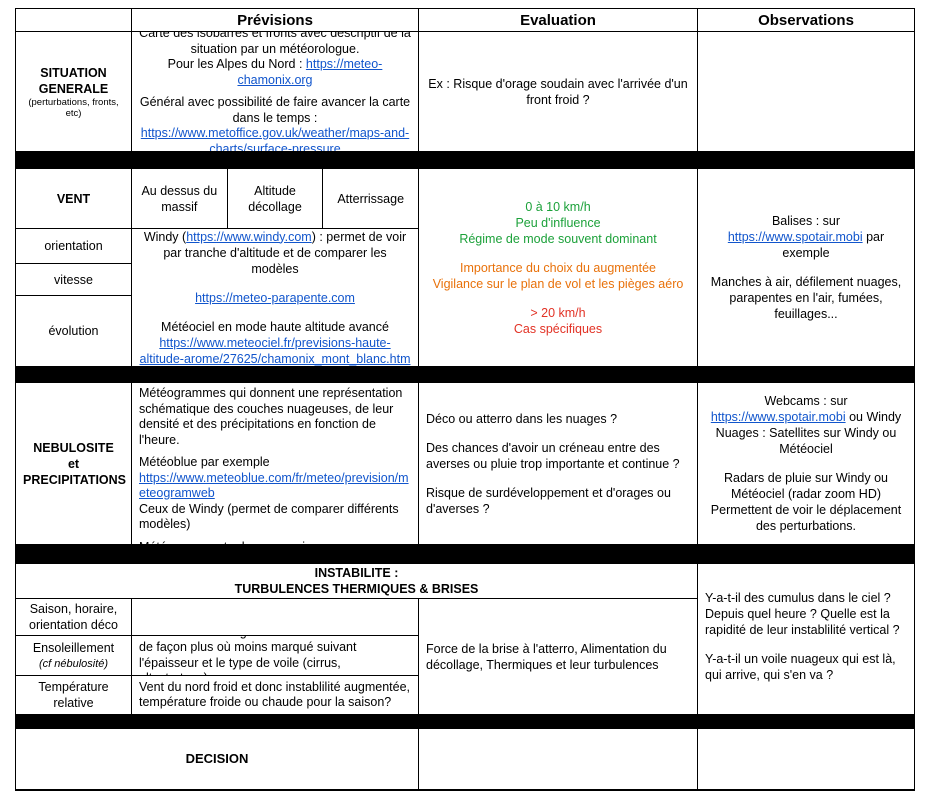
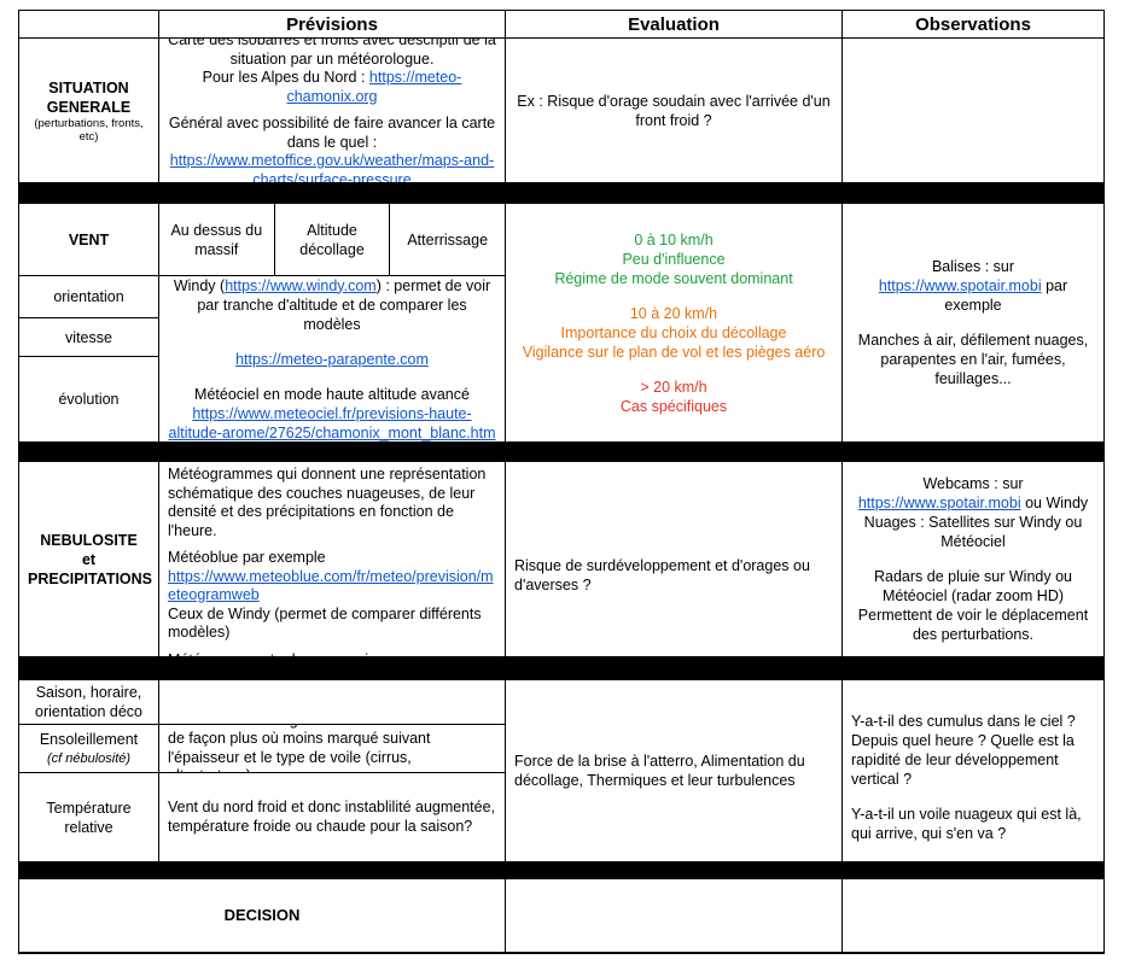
  Prévisions
  Evaluation
  Observations
  SITUATION GENERALE
  (perturbations, fronts, etc)
  Carte des isobarres et fronts avec descriptif de la situation par un météorologue.
  Pour les Alpes du Nord : https://meteo-chamonix.org
- Général avec possibilité de faire avancer la carte dans le temps : https://www.metoffice.gov.uk/weather/maps-and-charts/surface-pressure
+ Général avec possibilité de faire avancer la carte dans le quel : https://www.metoffice.gov.uk/weather/maps-and-charts/surface-pressure
  Ex : Risque d'orage soudain avec l'arrivée d'un front froid ?
  VENT
  orientation
  vitesse
  évolution
  Au dessus du massif
  Altitude décollage
  Atterrissage
  Windy (https://www.windy.com) : permet de voir par tranche d'altitude et de comparer les modèles
  https://meteo-parapente.com
  Météociel en mode haute altitude avancé
  https://www.meteociel.fr/previsions-haute-altitude-arome/27625/chamonix_mont_blanc.htm
  0 à 10 km/h
  Peu d'influence
  Régime de mode souvent dominant
+ 10 à 20 km/h
- Importance du choix du augmentée
+ Importance du choix du décollage
  Vigilance sur le plan de vol et les pièges aéro
  > 20 km/h
  Cas spécifiques
  Balises : sur https://www.spotair.mobi par exemple
  Manches à air, défilement nuages, parapentes en l'air, fumées, feuillages...
  NEBULOSITE
  et
  PRECIPITATIONS
  Météogrammes qui donnent une représentation schématique des couches nuageuses, de leur densité et des précipitations en fonction de l'heure.
  Météoblue par exemple https://www.meteoblue.com/fr/meteo/prevision/meteogramweb
  Ceux de Windy (permet de comparer différents modèles)
- Déco ou atterro dans les nuages ?
- Des chances d'avoir un créneau entre des averses ou pluie trop importante et continue ?
  Risque de surdéveloppement et d'orages ou d'averses ?
  Webcams : sur https://www.spotair.mobi ou Windy
  Nuages : Satellites sur Windy ou Météociel
  Radars de pluie sur Windy ou Météociel (radar zoom HD)
  Permettent de voir le déplacement des perturbations.
- INSTABILITE :
- TURBULENCES THERMIQUES & BRISES
  Saison, horaire, orientation déco
  Ensoleillement
  (cf nébulosité)
  Température relative
  Vent du nord froid et donc instablilité augmentée, température froide ou chaude pour la saison?
  Force de la brise à l'atterro, Alimentation du décollage, Thermiques et leur turbulences
- Y-a-t-il des cumulus dans le ciel ? Depuis quel heure ? Quelle est la rapidité de leur instablilité vertical ?
+ Y-a-t-il des cumulus dans le ciel ? Depuis quel heure ? Quelle est la rapidité de leur développement vertical ?
  Y-a-t-il un voile nuageux qui est là, qui arrive, qui s'en va ?
  DECISION
